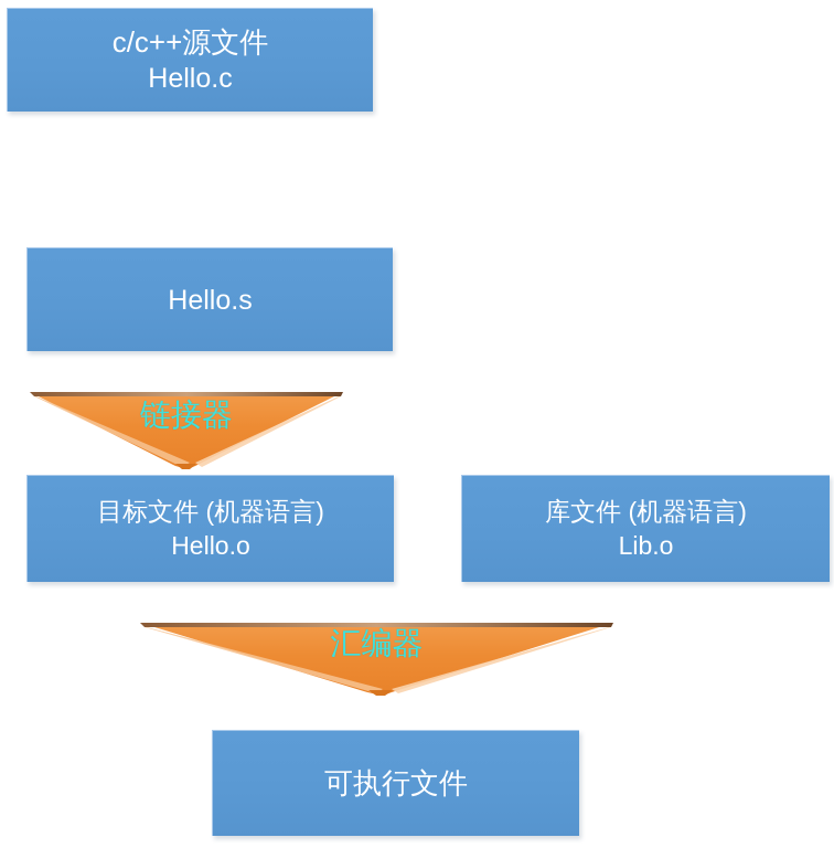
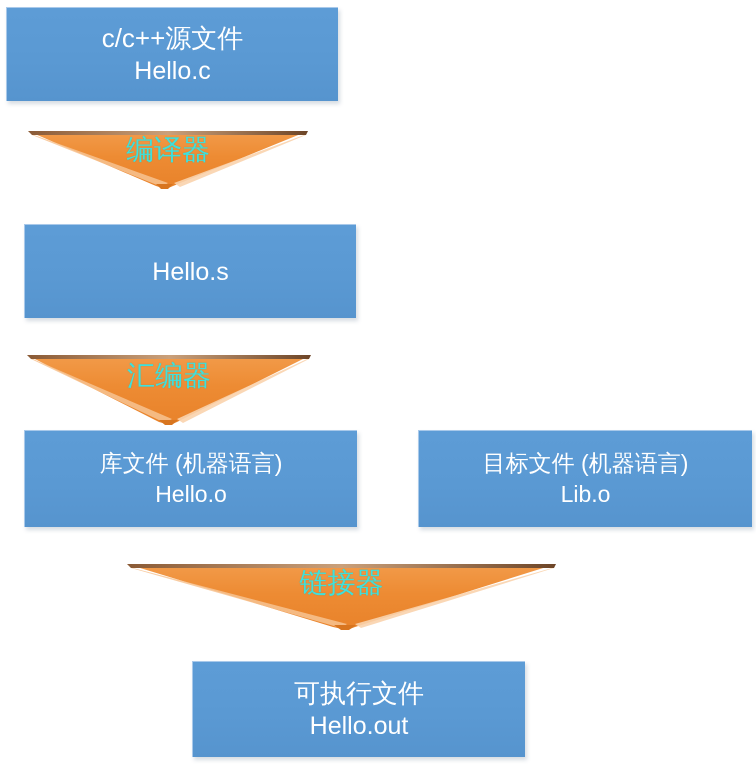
  c/c++源文件
  Hello.c
+ 编译器
  Hello.s
- 链接器
+ 汇编器
- 目标文件 (机器语言)
+ 库文件 (机器语言)
  Hello.o
- 库文件 (机器语言)
+ 目标文件 (机器语言)
  Lib.o
- 汇编器
+ 链接器
  可执行文件
+ Hello.out
